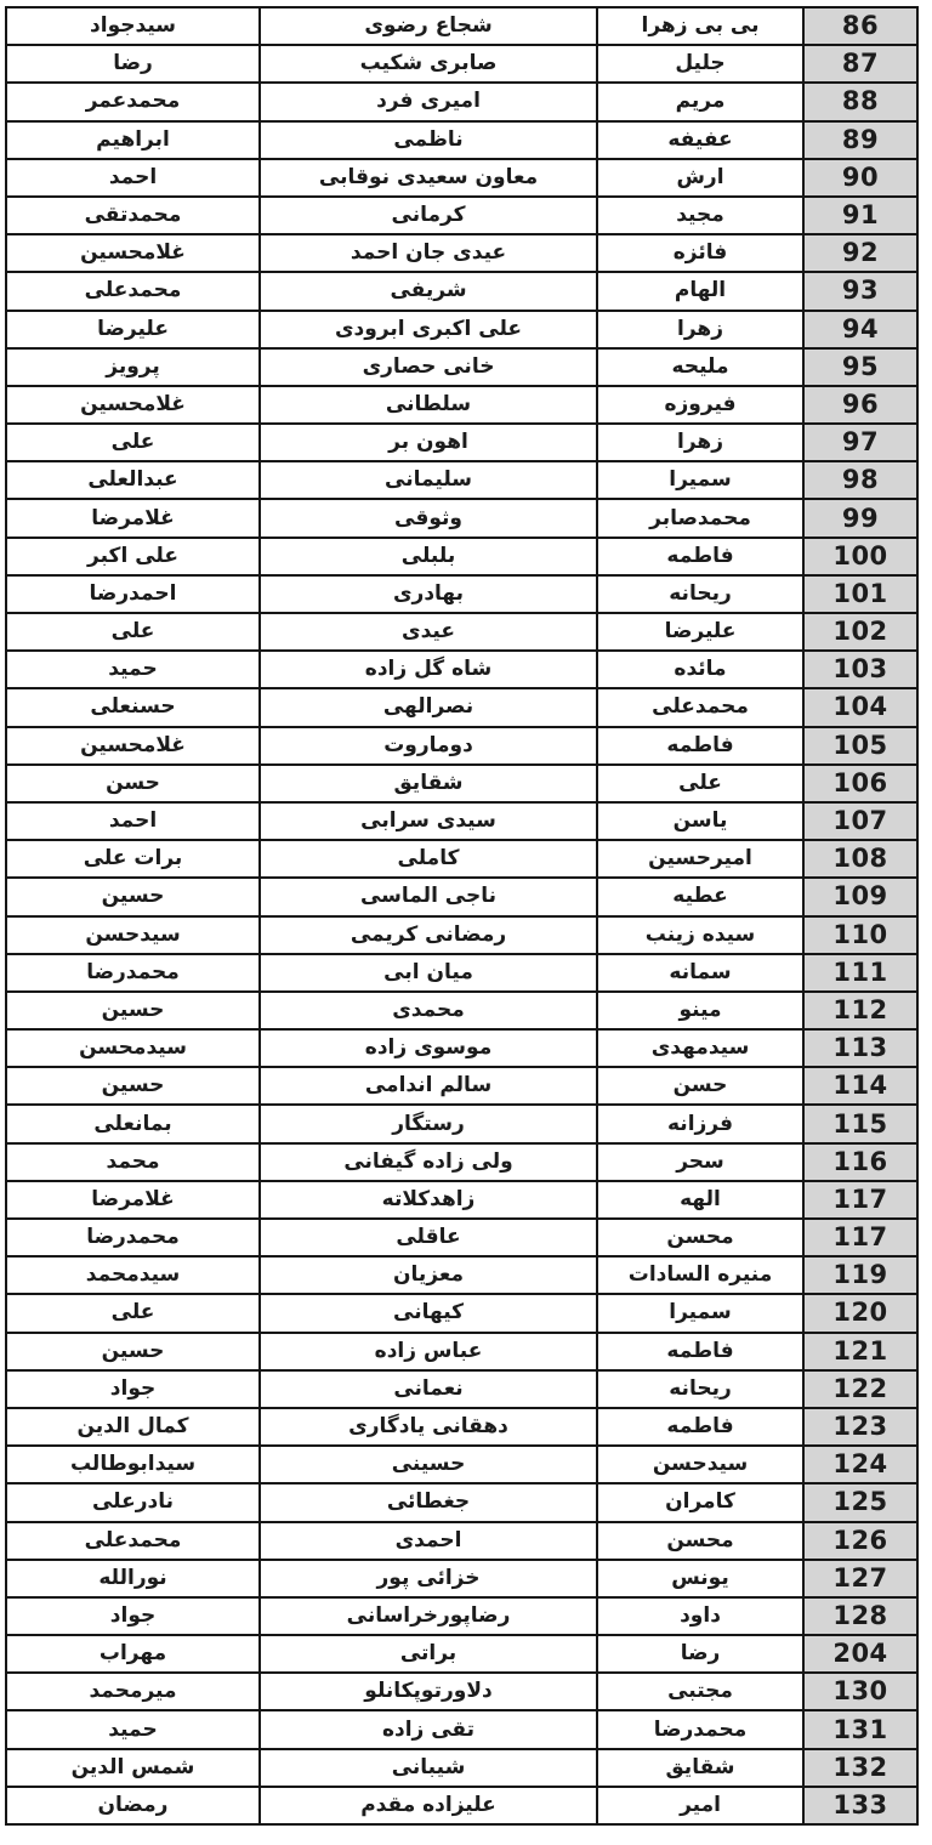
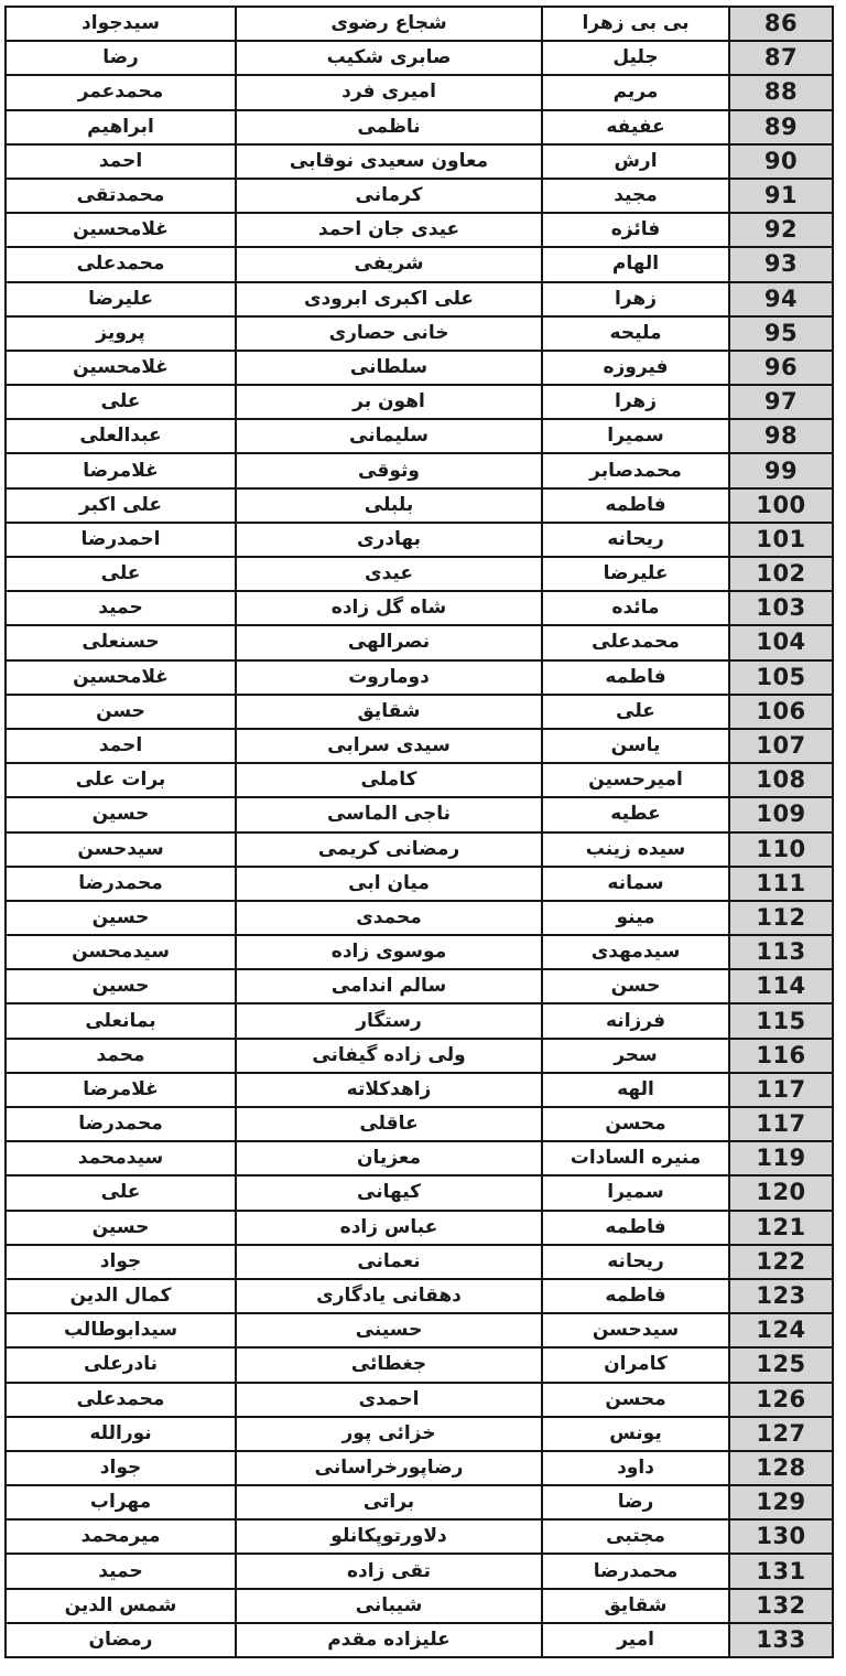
  86
  بی بی زهرا
  شجاع رضوی
  سیدجواد
  87
  جلیل
  صابری شکیب
  رضا
  88
  مریم
  امیری فرد
  محمدعمر
  89
  عفیفه
  ناظمی
  ابراهیم
  90
  ارش
  معاون سعیدی نوقابی
  احمد
  91
  مجید
  کرمانی
  محمدتقی
  92
  فائزه
  عیدی جان احمد
  غلامحسین
  93
  الهام
  شریفی
  محمدعلی
  94
  زهرا
  علی اکبری ابرودی
  علیرضا
  95
  ملیحه
  خانی حصاری
  پرویز
  96
  فیروزه
  سلطانی
  غلامحسین
  97
  زهرا
  اهون بر
  علی
  98
  سمیرا
  سلیمانی
  عبدالعلی
  99
  محمدصابر
  وثوقی
  غلامرضا
  100
  فاطمه
  بلبلی
  علی اکبر
  101
  ریحانه
  بهادری
  احمدرضا
  102
  علیرضا
  عیدی
  علی
  103
  مائده
  شاه گل زاده
  حمید
  104
  محمدعلی
  نصرالهی
  حسنعلی
  105
  فاطمه
  دوماروت
  غلامحسین
  106
  علی
  شقایق
  حسن
  107
  یاسن
  سیدی سرابی
  احمد
  108
  امیرحسین
  کاملی
  برات علی
  109
  عطیه
  ناجی الماسی
  حسین
  110
  سیده زینب
  رمضانی کریمی
  سیدحسن
  111
  سمانه
  میان ابی
  محمدرضا
  112
  مینو
  محمدی
  حسین
  113
  سیدمهدی
  موسوی زاده
  سیدمحسن
  114
  حسن
  سالم اندامی
  حسین
  115
  فرزانه
  رستگار
  بمانعلی
  116
  سحر
  ولی زاده گیفانی
  محمد
  117
  الهه
  زاهدکلاته
  غلامرضا
  117
  محسن
  عاقلی
  محمدرضا
  119
  منیره السادات
  معزیان
  سیدمحمد
  120
  سمیرا
  کیهانی
  علی
  121
  فاطمه
  عباس زاده
  حسین
  122
  ریحانه
  نعمانی
  جواد
  123
  فاطمه
  دهقانی یادگاری
  کمال الدین
  124
  سیدحسن
  حسینی
  سیدابوطالب
  125
  کامران
  جغطائی
  نادرعلی
  126
  محسن
  احمدی
  محمدعلی
  127
  یونس
  خزائی پور
  نورالله
  128
  داود
  رضاپورخراسانی
  جواد
- 204
+ 129
  رضا
  براتی
  مهراب
  130
  مجتبی
  دلاورتوپکانلو
  میرمحمد
  131
  محمدرضا
  تقی زاده
  حمید
  132
  شقایق
  شیبانی
  شمس الدین
  133
  امیر
  علیزاده مقدم
  رمضان
